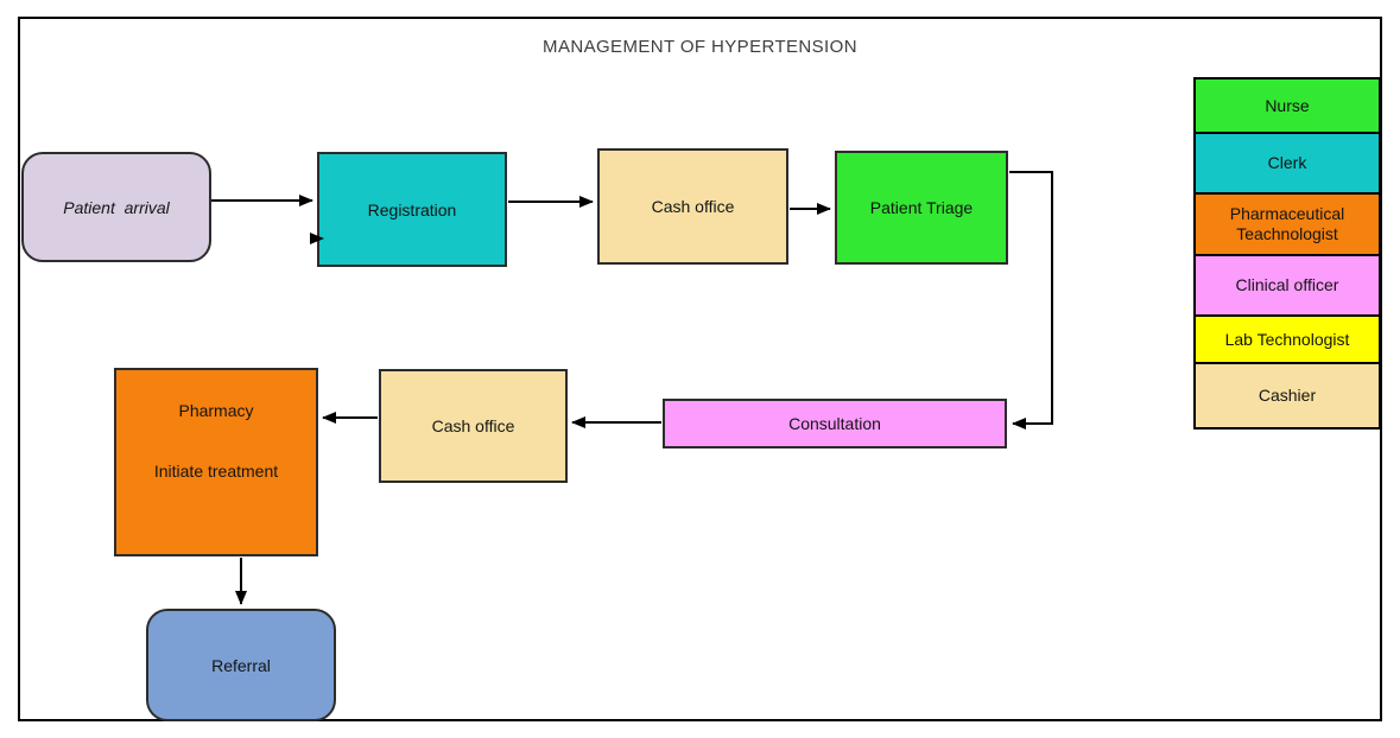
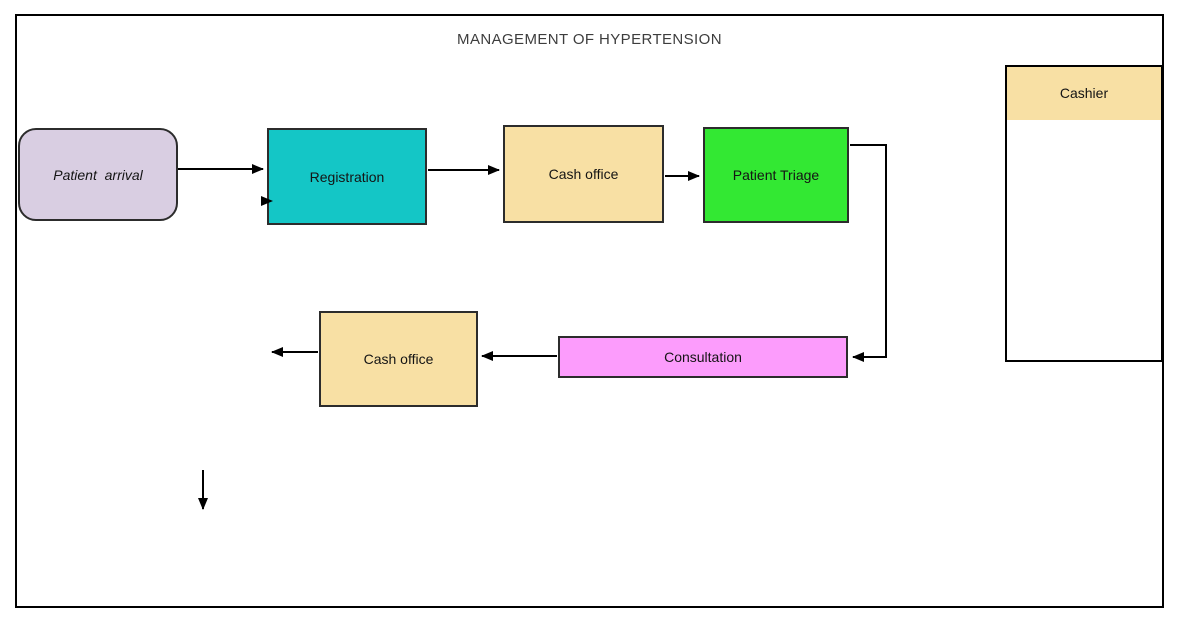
  MANAGEMENT OF HYPERTENSION
  Patient arrival
  Registration
  Cash office
  Patient Triage
  Consultation
  Cash office
- Pharmacy
- Initiate treatment
- Referral
- Nurse
- Clerk
- Pharmaceutical Teachnologist
- Clinical officer
- Lab Technologist
  Cashier
